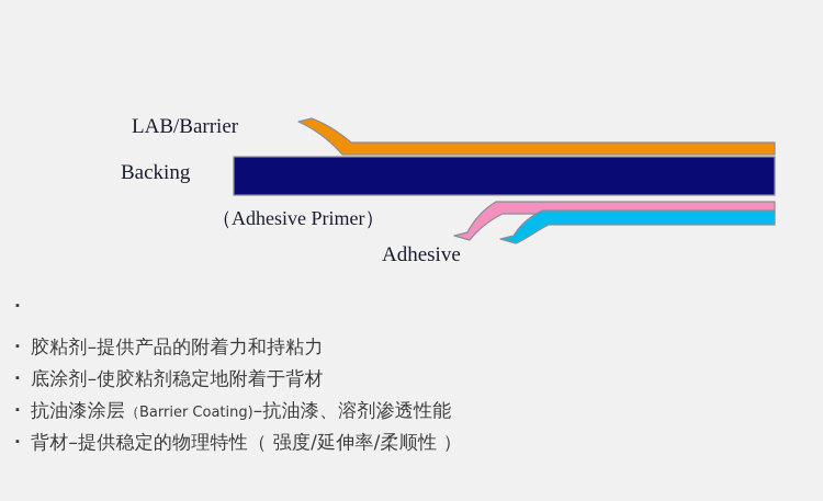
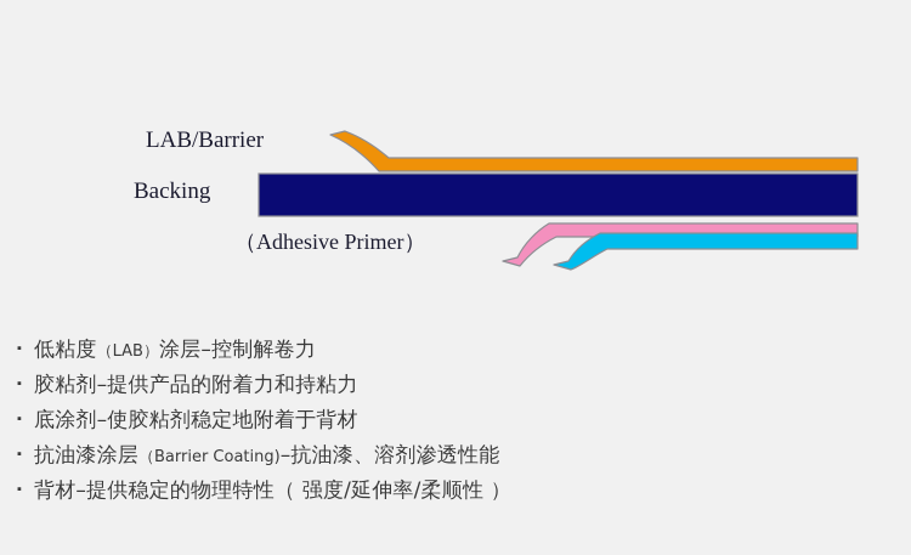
  LAB/Barrier
  Backing
  （Adhesive Primer）
- Adhesive
  ▪
+ 低粘度（LAB）涂层–控制解卷力
  ▪
  胶粘剂–提供产品的附着力和持粘力
  ▪
  底涂剂–使胶粘剂稳定地附着于背材
  ▪
  抗油漆涂层（Barrier Coating)–抗油漆、溶剂渗透性能
  ▪
  背材–提供稳定的物理特性（ 强度/延伸率/柔顺性 ）
